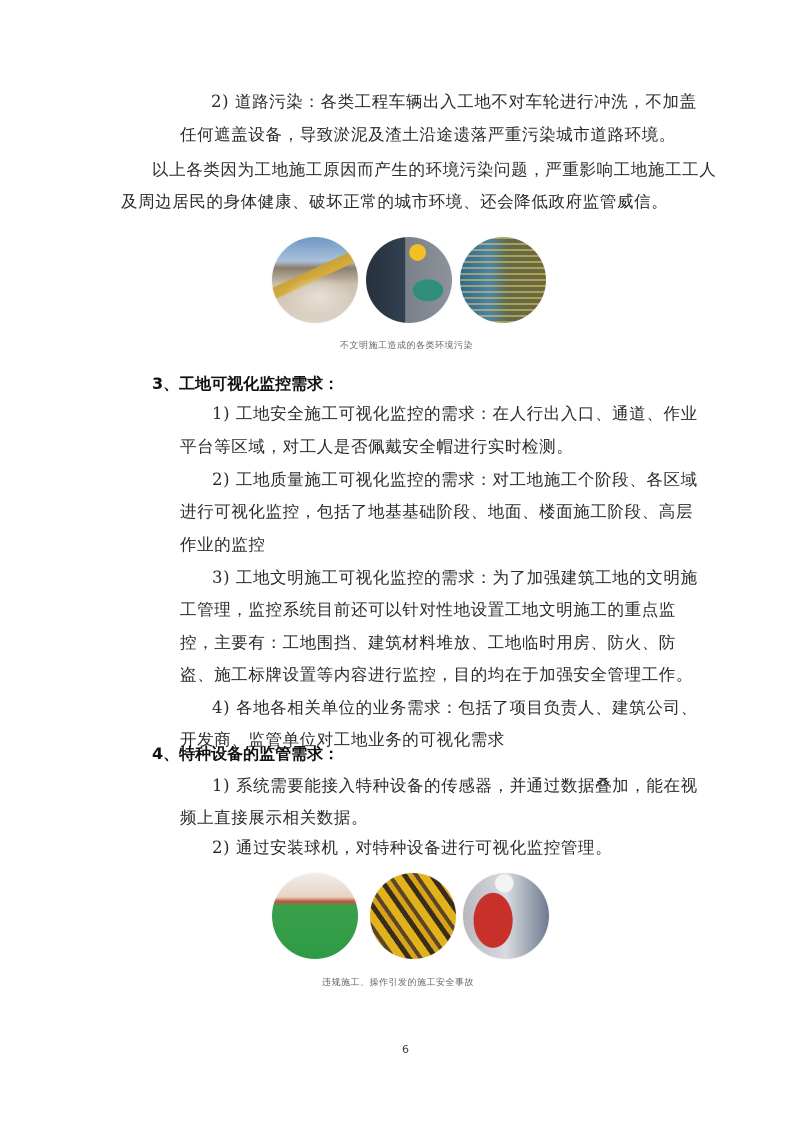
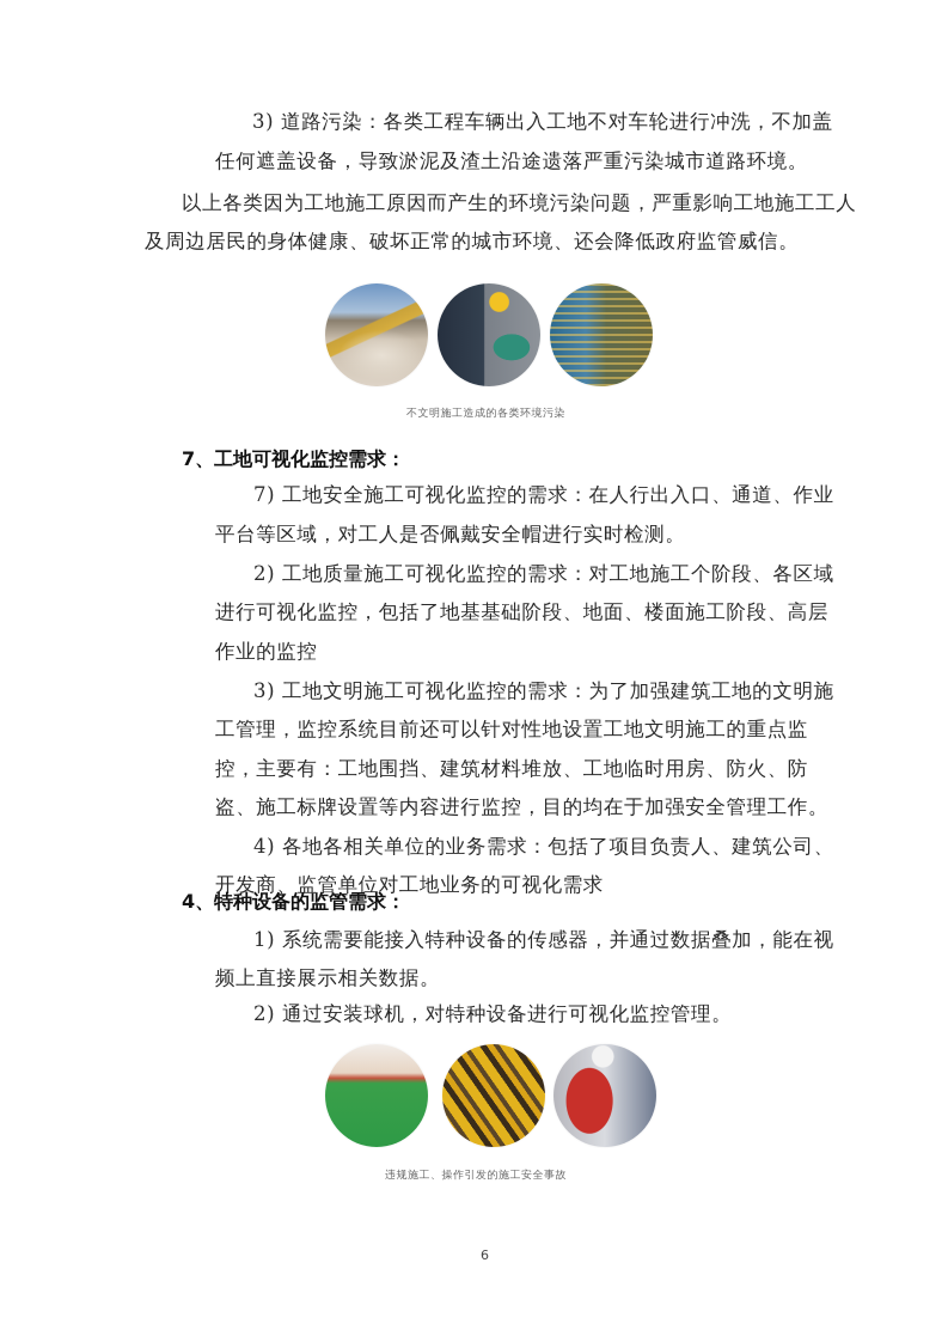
- 2) 道路污染：各类工程车辆出入工地不对车轮进行冲洗，不加盖
+ 3) 道路污染：各类工程车辆出入工地不对车轮进行冲洗，不加盖
  任何遮盖设备，导致淤泥及渣土沿途遗落严重污染城市道路环境。
  以上各类因为工地施工原因而产生的环境污染问题，严重影响工地施工工人
  及周边居民的身体健康、破坏正常的城市环境、还会降低政府监管威信。
  不文明施工造成的各类环境污染
- 3、工地可视化监控需求：
+ 7、工地可视化监控需求：
- 1) 工地安全施工可视化监控的需求：在人行出入口、通道、作业
+ 7) 工地安全施工可视化监控的需求：在人行出入口、通道、作业
  平台等区域，对工人是否佩戴安全帽进行实时检测。
  2) 工地质量施工可视化监控的需求：对工地施工个阶段、各区域
  进行可视化监控，包括了地基基础阶段、地面、楼面施工阶段、高层
  作业的监控
  3) 工地文明施工可视化监控的需求：为了加强建筑工地的文明施
  工管理，监控系统目前还可以针对性地设置工地文明施工的重点监
  控，主要有：工地围挡、建筑材料堆放、工地临时用房、防火、防
  盗、施工标牌设置等内容进行监控，目的均在于加强安全管理工作。
  4) 各地各相关单位的业务需求：包括了项目负责人、建筑公司、
  开发商、监管单位对工地业务的可视化需求
  4、特种设备的监管需求：
  1) 系统需要能接入特种设备的传感器，并通过数据叠加，能在视
  频上直接展示相关数据。
  2) 通过安装球机，对特种设备进行可视化监控管理。
  违规施工、操作引发的施工安全事故
  6
